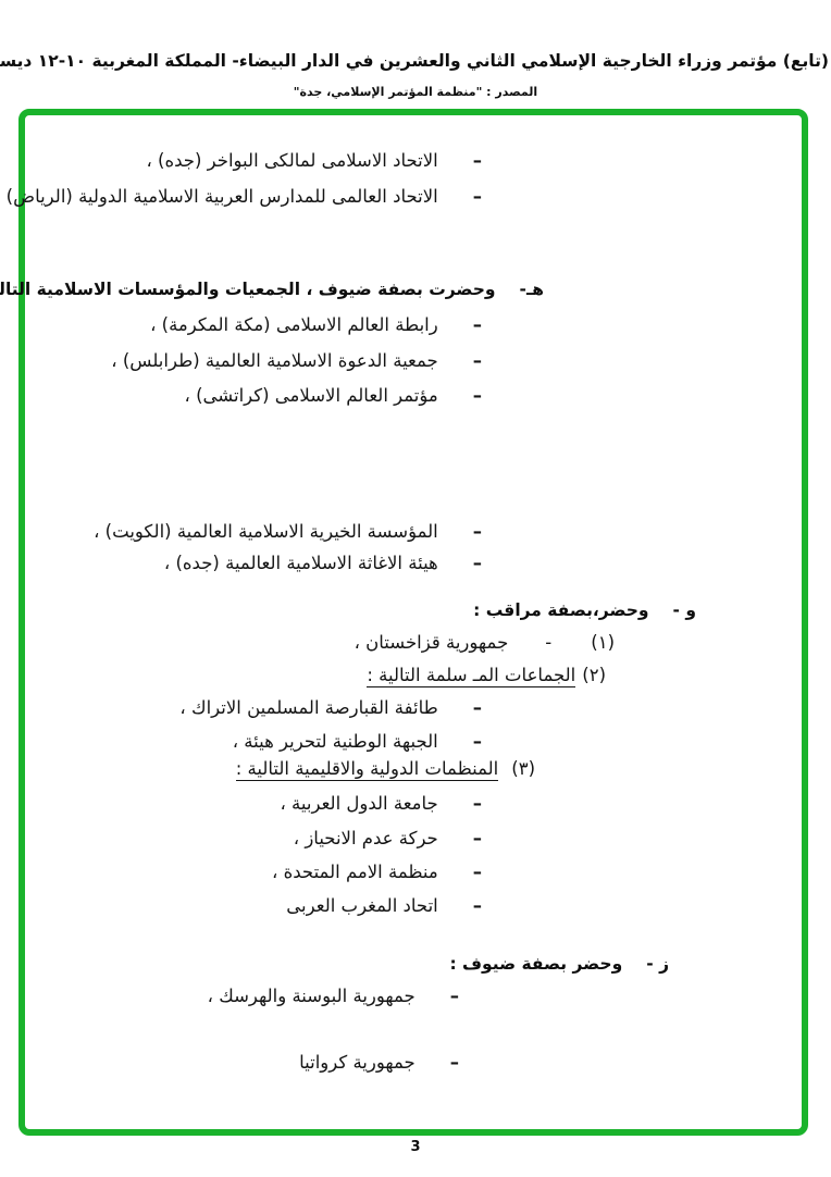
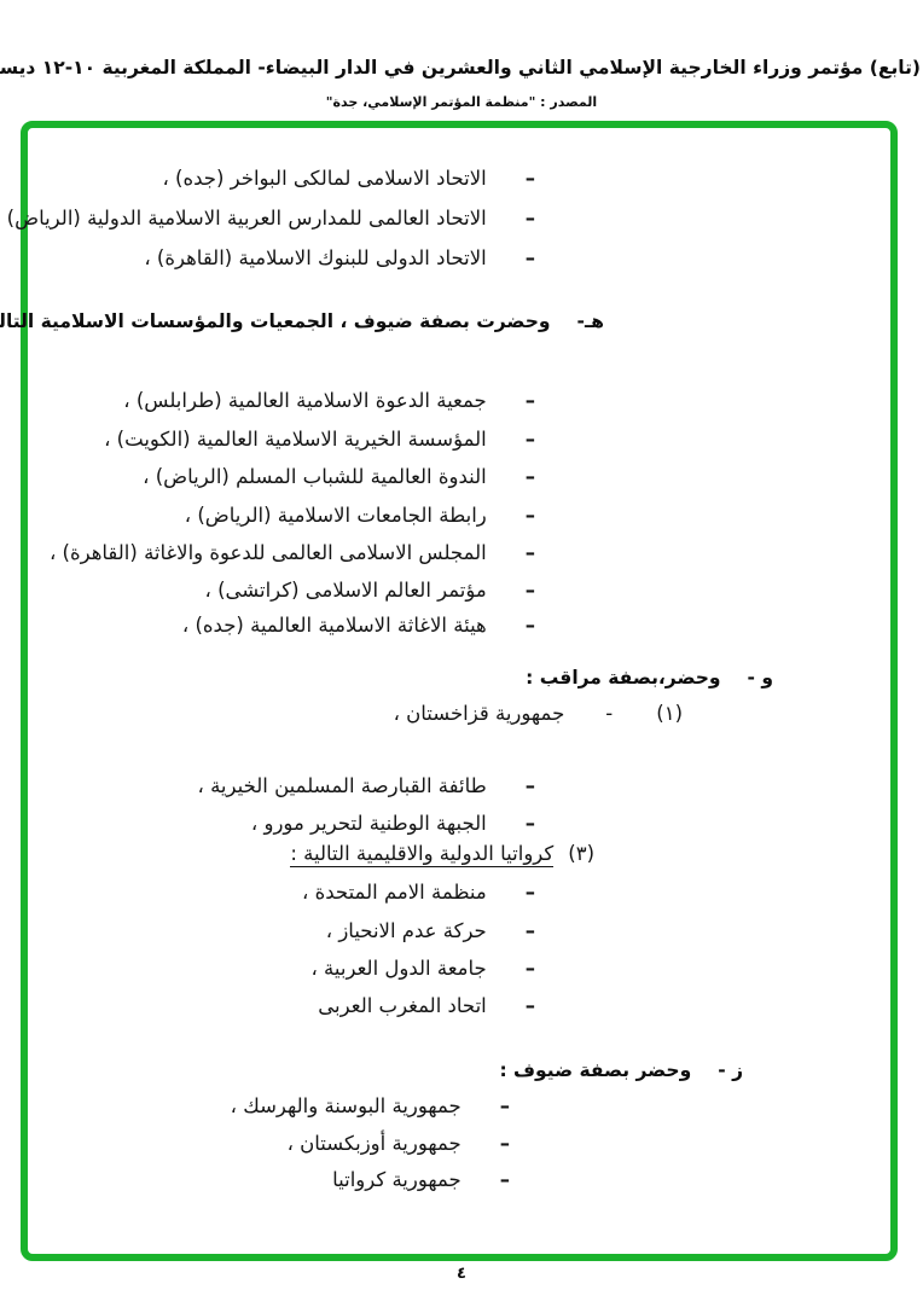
  (تابع) مؤتمر وزراء الخارجية الإسلامي الثاني والعشرين في الدار البيضاء- المملكة المغربية ١٠-١٢ ديس
  المصدر : "منظمة المؤتمر الإسلامي، جدة"
  –الاتحاد الاسلامى لمالكى البواخر (جده) ،
  –الاتحاد العالمى للمدارس العربية الاسلامية الدولية (الرياض)
+ –الاتحاد الدولى للبنوك الاسلامية (القاهرة) ،
  هـ-وحضرت بصفة ضيوف ، الجمعيات والمؤسسات الاسلامية التال
- –رابطة العالم الاسلامى (مكة المكرمة) ،
  –جمعية الدعوة الاسلامية العالمية (طرابلس) ،
- –مؤتمر العالم الاسلامى (كراتشى) ،
+ –المؤسسة الخيرية الاسلامية العالمية (الكويت) ،
+ –الندوة العالمية للشباب المسلم (الرياض) ،
+ –رابطة الجامعات الاسلامية (الرياض) ،
+ –المجلس الاسلامى العالمى للدعوة والاغاثة (القاهرة) ،
- –المؤسسة الخيرية الاسلامية العالمية (الكويت) ،
+ –مؤتمر العالم الاسلامى (كراتشى) ،
  –هيئة الاغاثة الاسلامية العالمية (جده) ،
  و -وحضر،بصفة مراقب :
  (١)-جمهورية قزاخستان ،
- (٢)الجماعات المـ سلمة التالية :
- –طائفة القبارصة المسلمين الاتراك ،
+ –طائفة القبارصة المسلمين الخيرية ،
- –الجبهة الوطنية لتحرير هيئة ،
+ –الجبهة الوطنية لتحرير مورو ،
- (٣)المنظمات الدولية والاقليمية التالية :
+ (٣)كرواتيا الدولية والاقليمية التالية :
- –جامعة الدول العربية ،
+ –منظمة الامم المتحدة ،
  –حركة عدم الانحياز ،
- –منظمة الامم المتحدة ،
+ –جامعة الدول العربية ،
  –اتحاد المغرب العربى
  ز -وحضر بصفة ضيوف :
  –جمهورية البوسنة والهرسك ،
+ –جمهورية أوزبكستان ،
  –جمهورية كرواتيا
- 3
+ ٤
